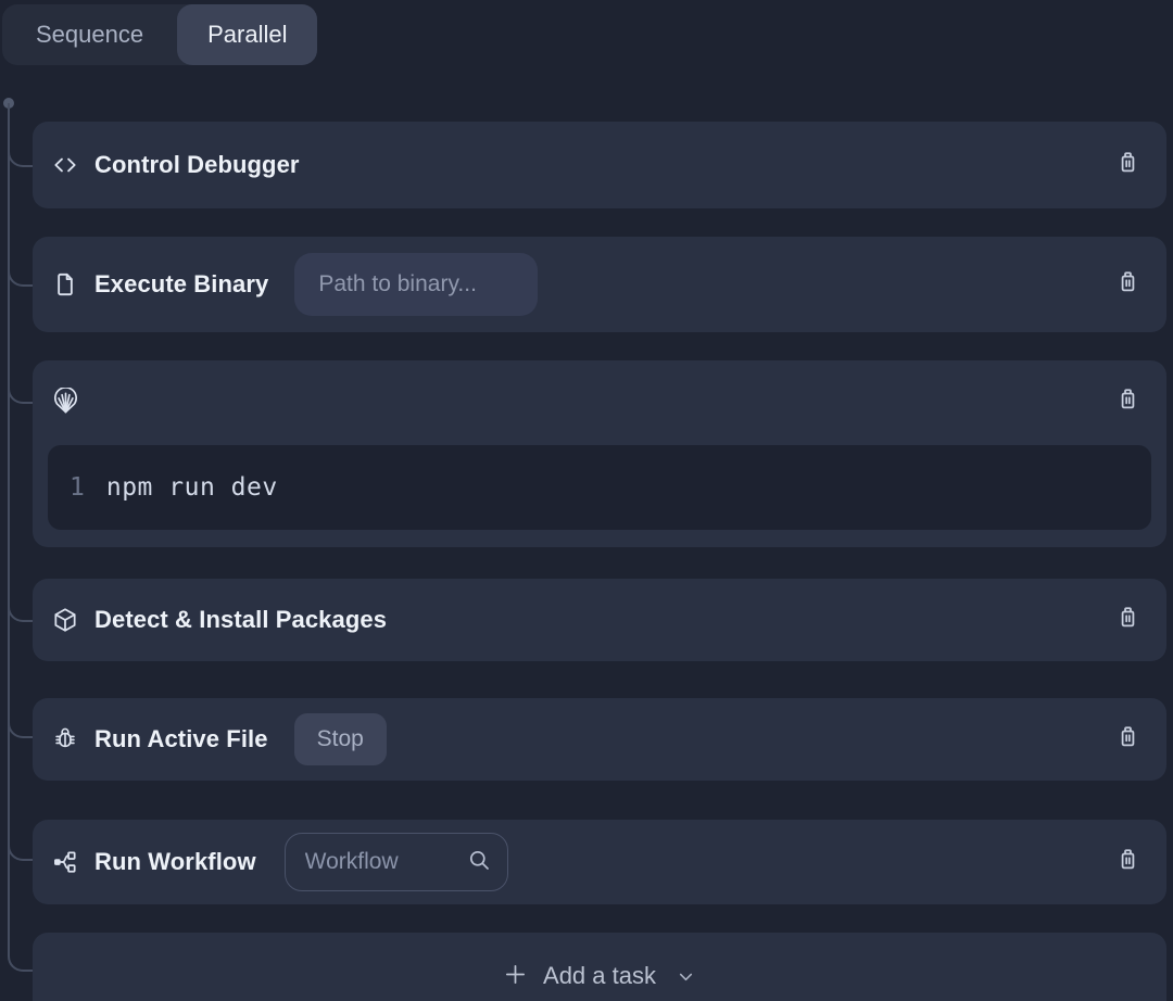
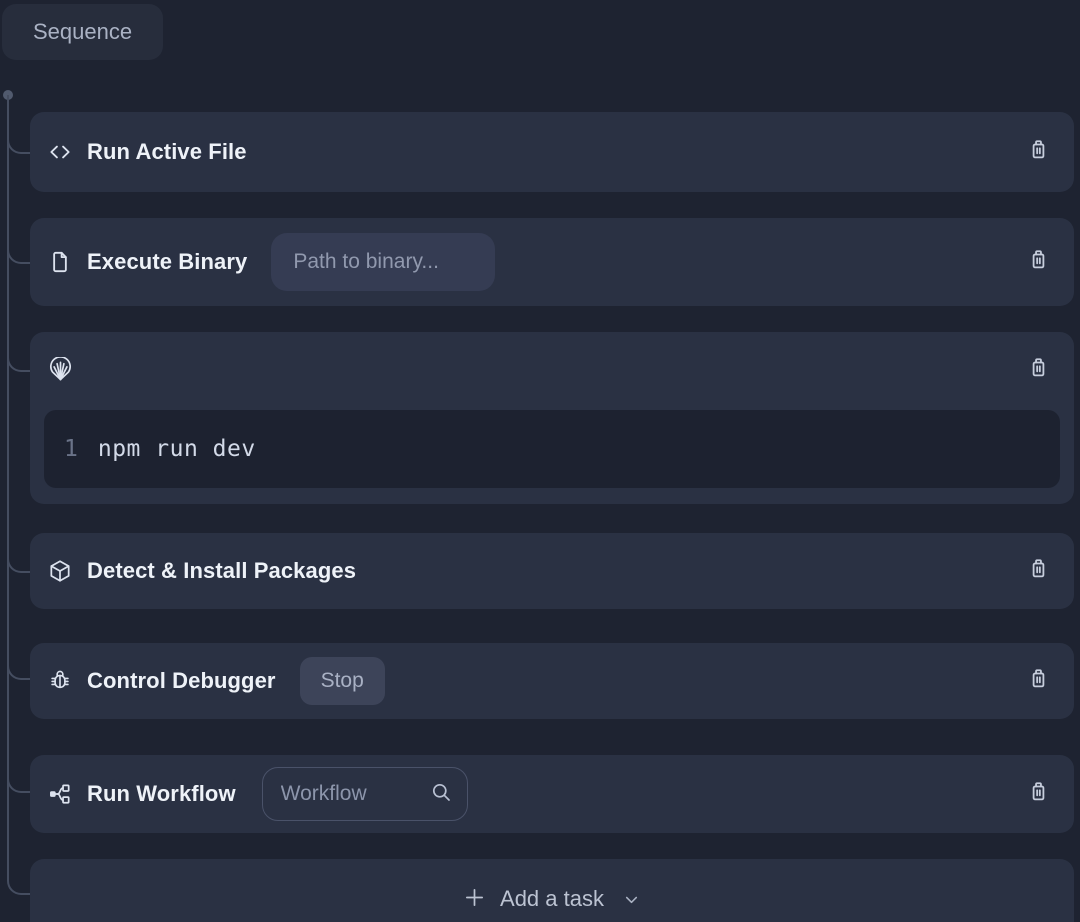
  Sequence
- Parallel
- Control Debugger
+ Run Active File
  Execute Binary
  Path to binary...
  1
  npm run dev
  Detect & Install Packages
- Run Active File
+ Control Debugger
  Stop
  Run Workflow
  Workflow
  Add a task
